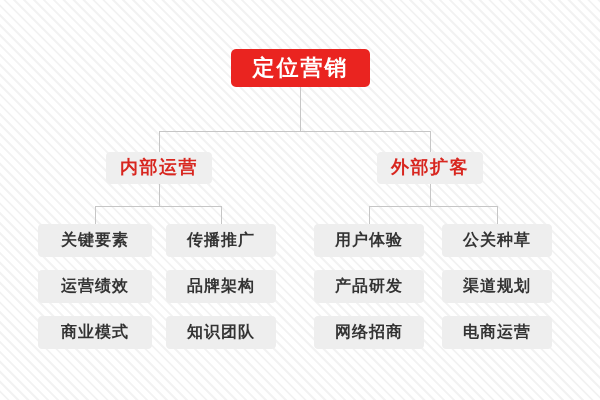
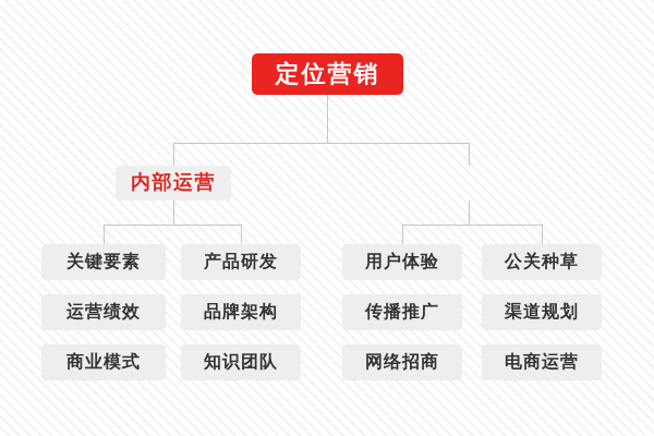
  定位营销
  内部运营
- 外部扩客
  关键要素
  运营绩效
  商业模式
- 传播推广
+ 产品研发
  品牌架构
  知识团队
  用户体验
- 产品研发
+ 传播推广
  网络招商
  公关种草
  渠道规划
  电商运营
